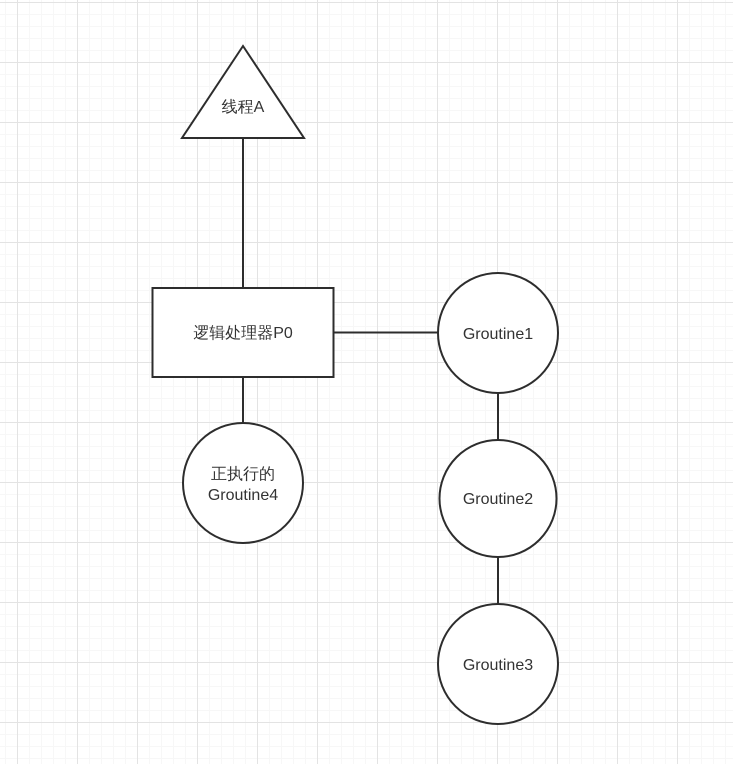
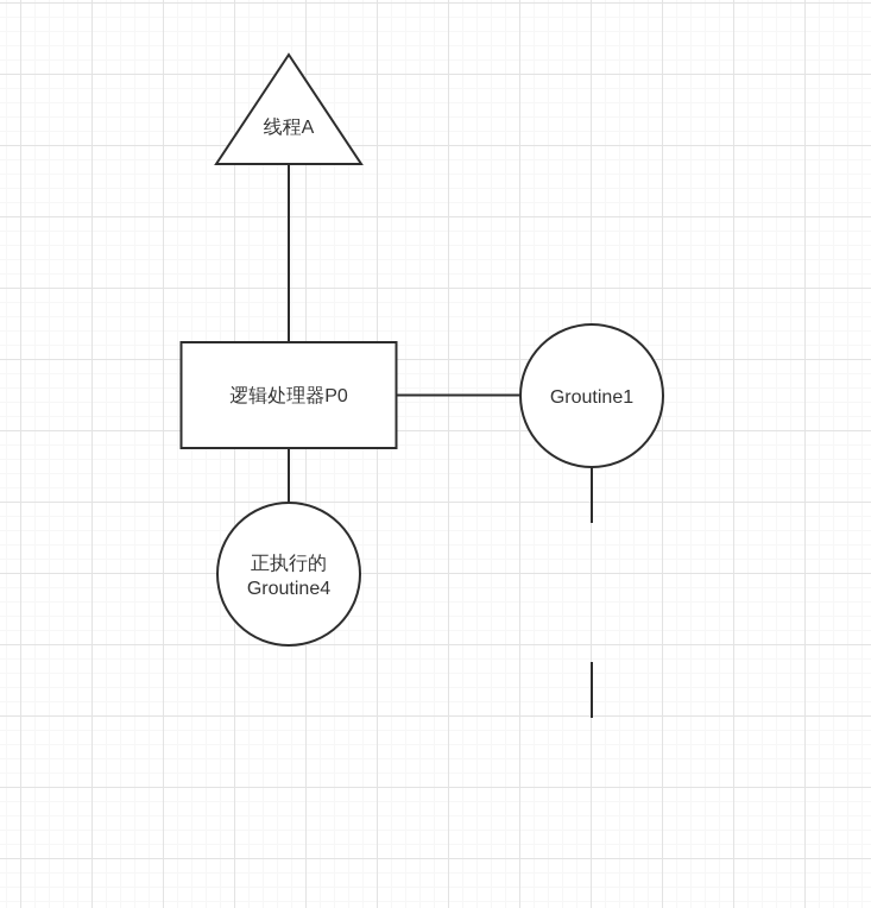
  线程A
  逻辑处理器P0
  正执行的
  Groutine4
  Groutine1
- Groutine2
- Groutine3
